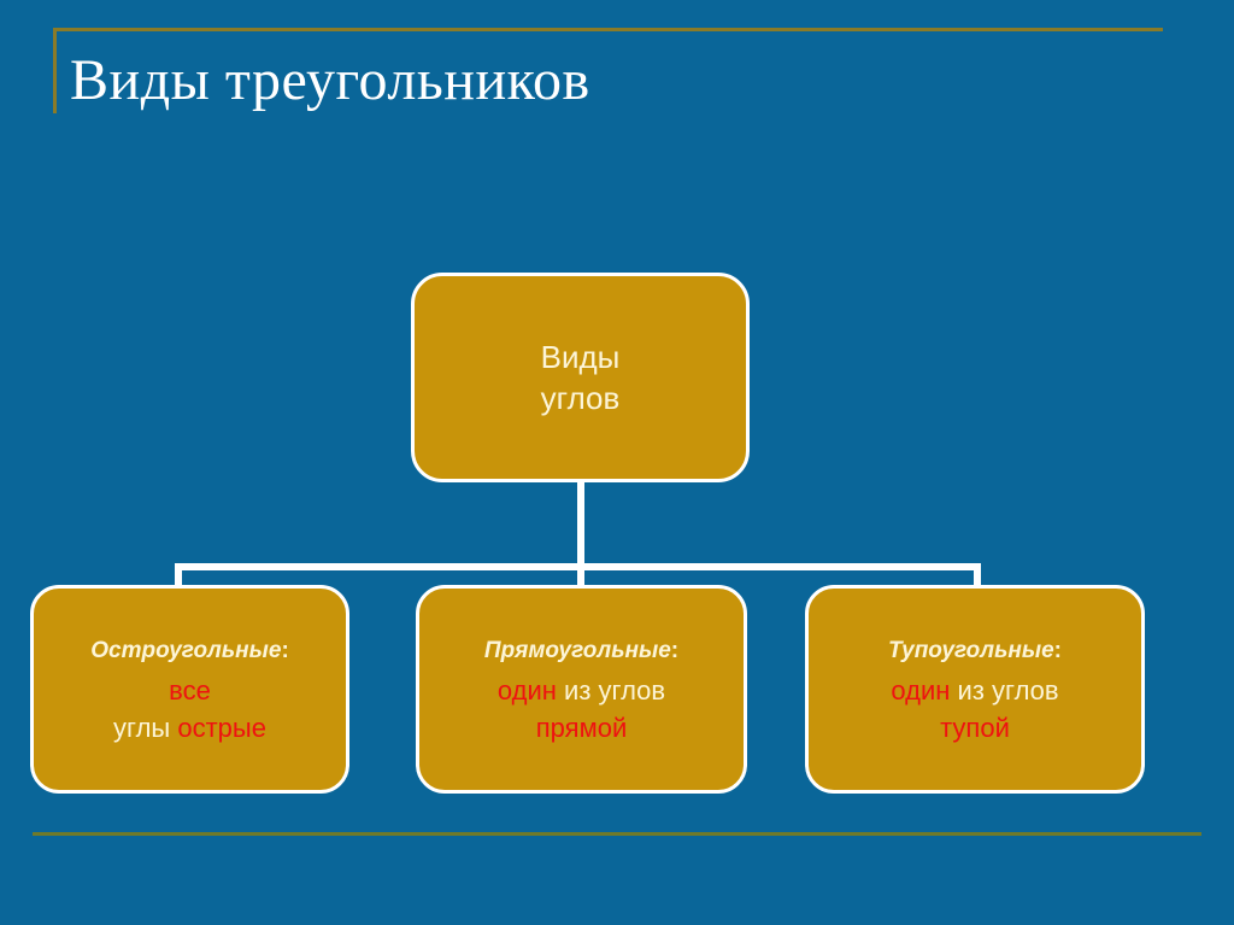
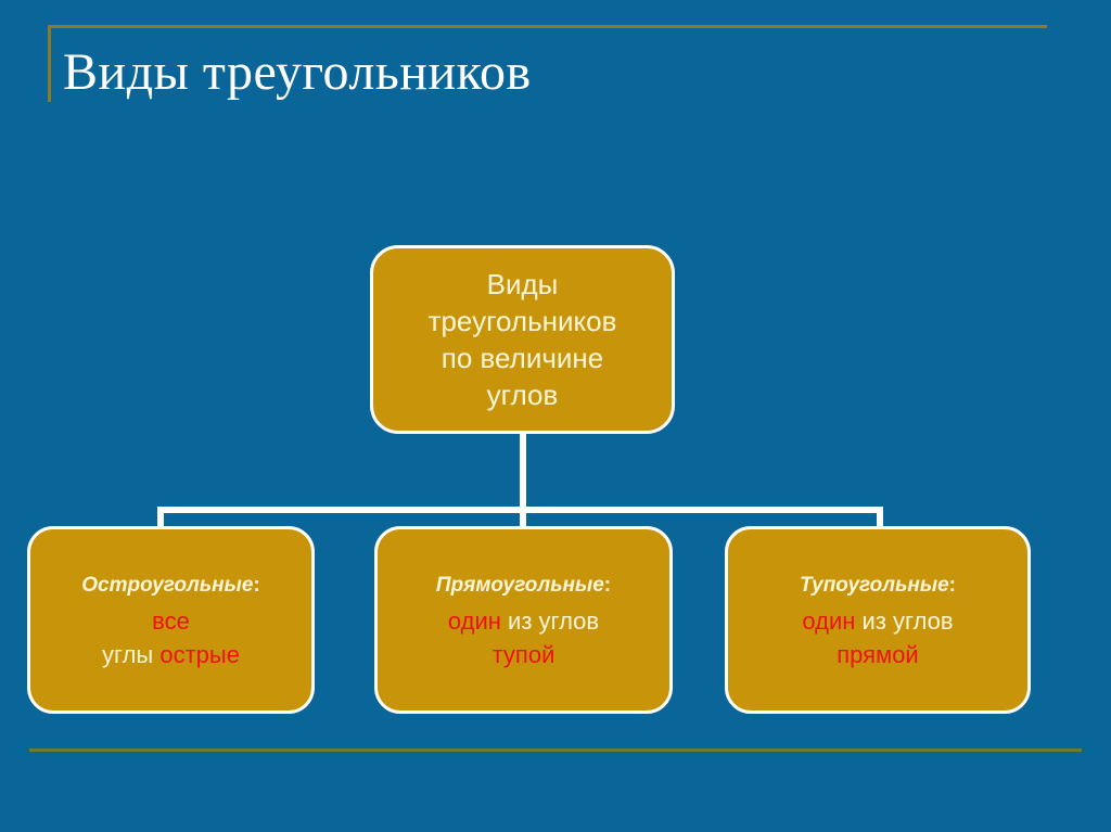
  Виды треугольников
  Виды
+ треугольников
+ по величине
  углов
  Остроугольные:
  все
  углы острые
  Прямоугольные:
  один из углов
- прямой
+ тупой
  Тупоугольные:
  один из углов
- тупой
+ прямой
